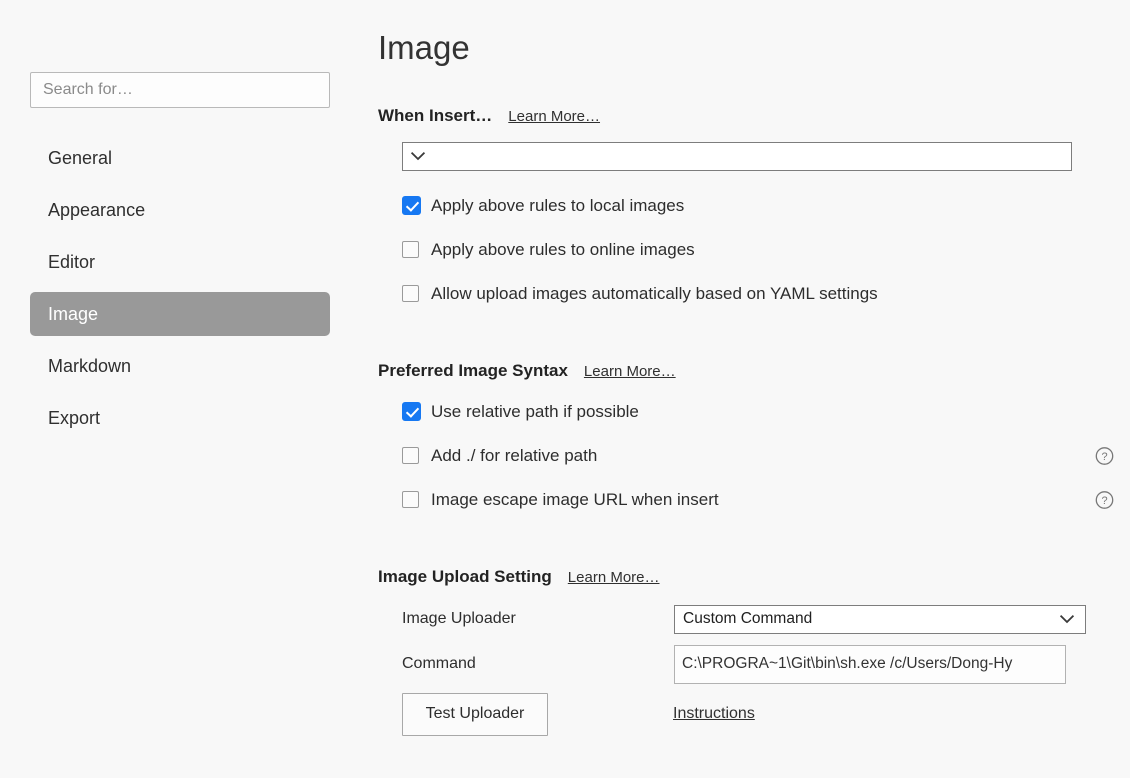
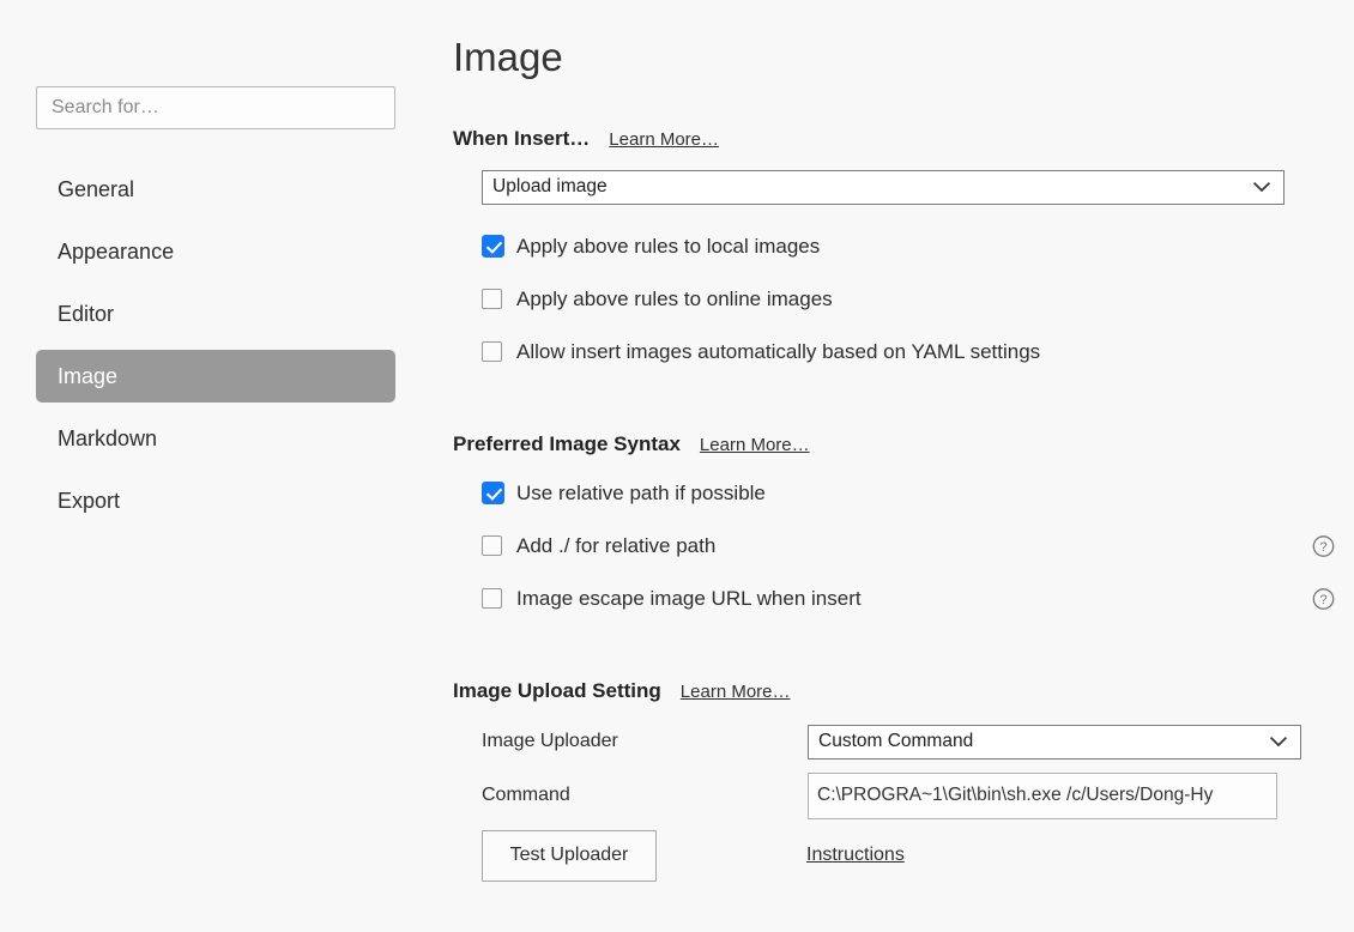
  Search for…
  General
  Appearance
  Editor
  Image
  Markdown
  Export
  Image
  When Insert…
  Learn More…
+ Upload image
  Apply above rules to local images
  Apply above rules to online images
- Allow upload images automatically based on YAML settings
+ Allow insert images automatically based on YAML settings
  Preferred Image Syntax
  Learn More…
  Use relative path if possible
  Add ./ for relative path
  ?
  Image escape image URL when insert
  ?
  Image Upload Setting
  Learn More…
  Image Uploader
  Custom Command
  Command
  C:\PROGRA~1\Git\bin\sh.exe /c/Users/Dong-Hy
  Test Uploader
  Instructions
